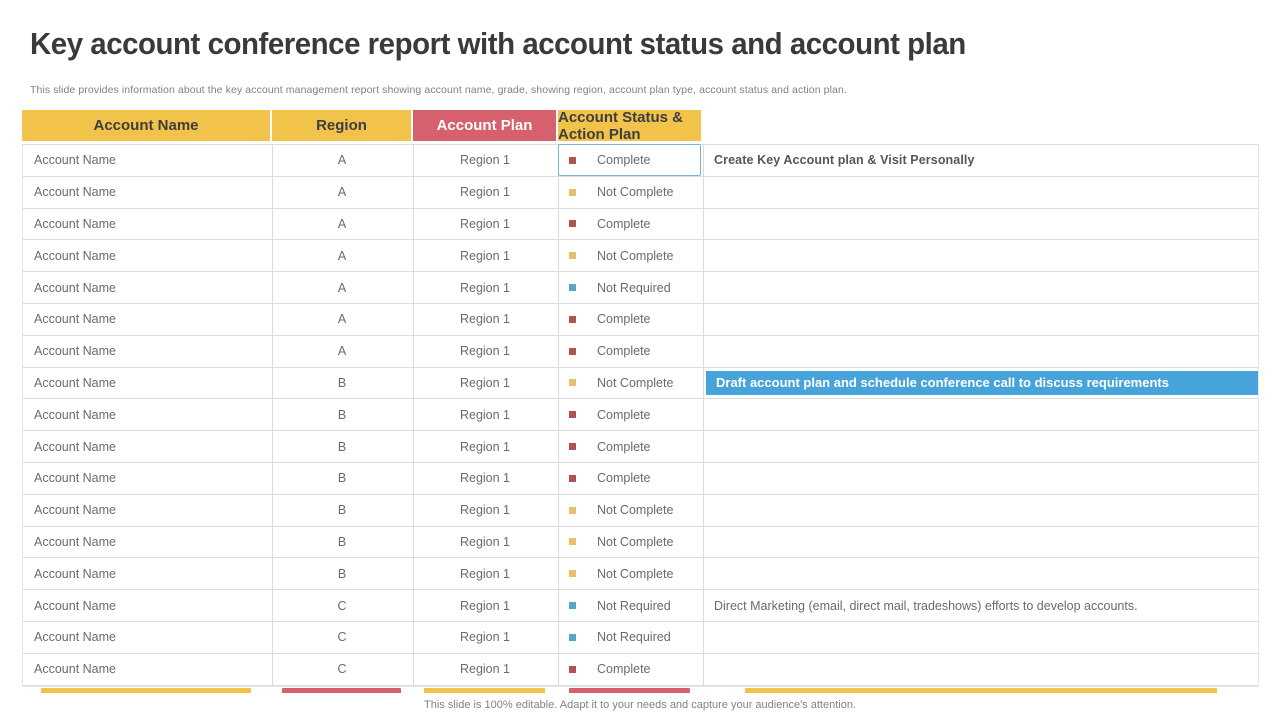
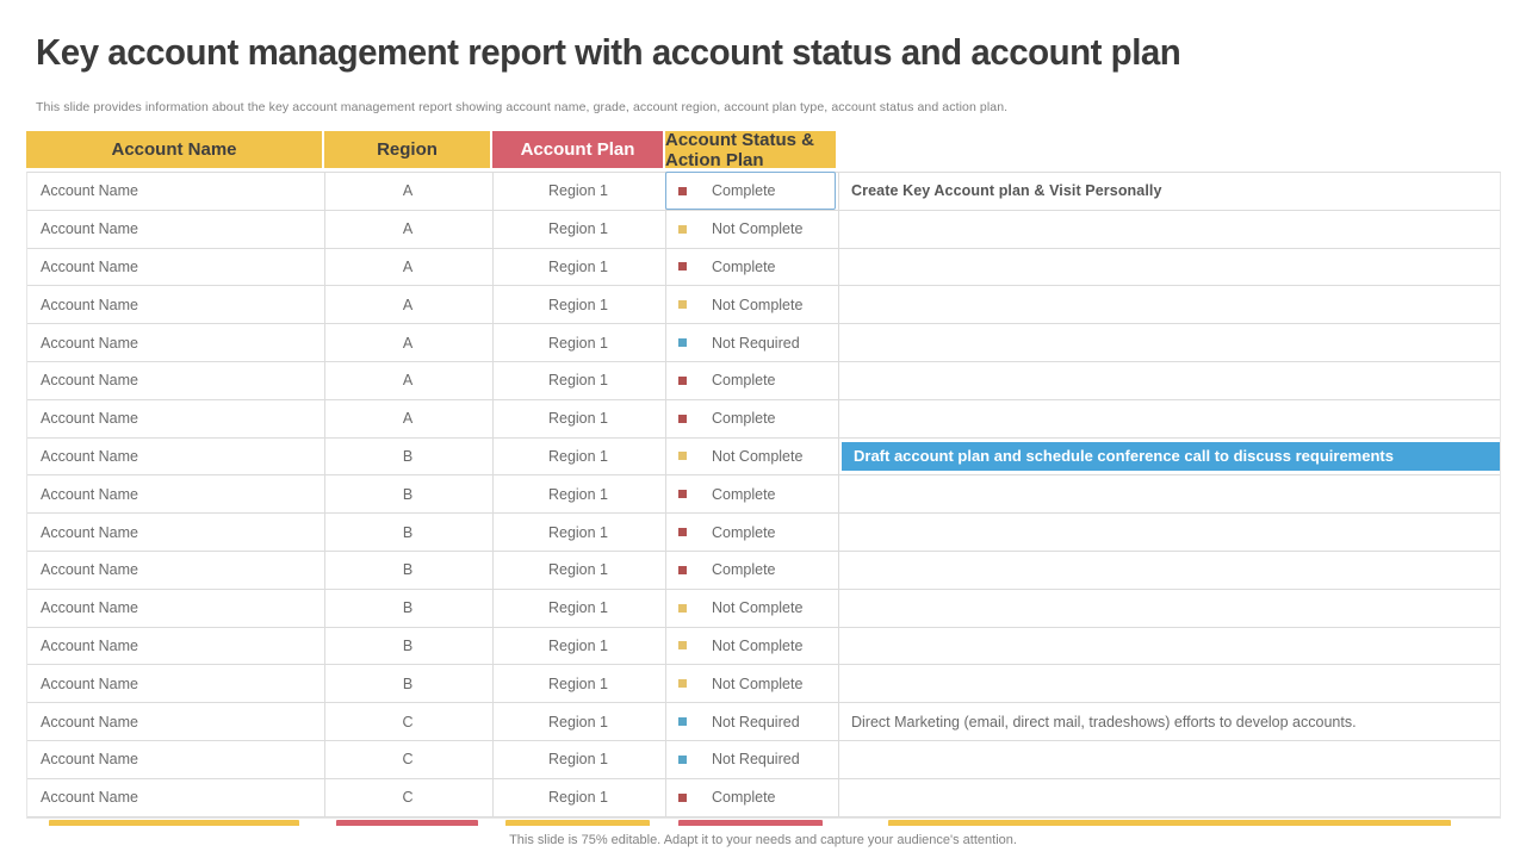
- Key account conference report with account status and account plan
+ Key account management report with account status and account plan
- This slide provides information about the key account management report showing account name, grade, showing region, account plan type, account status and action plan.
+ This slide provides information about the key account management report showing account name, grade, account region, account plan type, account status and action plan.
  Account Name
  Region
  Account Plan
  Account Status & Action Plan
  Account Name
  A
  Region 1
  Complete
  Create Key Account plan & Visit Personally
  Account Name
  A
  Region 1
  Not Complete
  Account Name
  A
  Region 1
  Complete
  Account Name
  A
  Region 1
  Not Complete
  Account Name
  A
  Region 1
  Not Required
  Account Name
  A
  Region 1
  Complete
  Account Name
  A
  Region 1
  Complete
  Account Name
  B
  Region 1
  Not Complete
  Draft account plan and schedule conference call to discuss requirements
  Account Name
  B
  Region 1
  Complete
  Account Name
  B
  Region 1
  Complete
  Account Name
  B
  Region 1
  Complete
  Account Name
  B
  Region 1
  Not Complete
  Account Name
  B
  Region 1
  Not Complete
  Account Name
  B
  Region 1
  Not Complete
  Account Name
  C
  Region 1
  Not Required
  Direct Marketing (email, direct mail, tradeshows) efforts to develop accounts.
  Account Name
  C
  Region 1
  Not Required
  Account Name
  C
  Region 1
  Complete
- This slide is 100% editable. Adapt it to your needs and capture your audience's attention.
+ This slide is 75% editable. Adapt it to your needs and capture your audience's attention.
